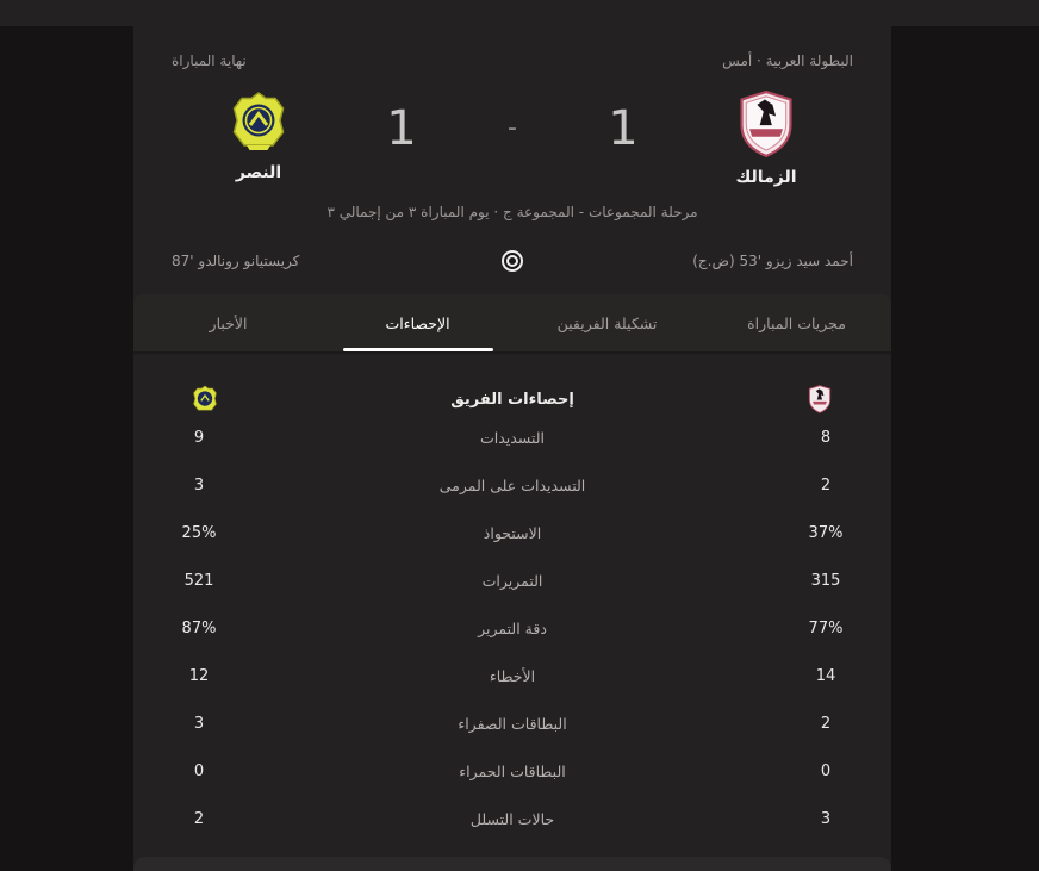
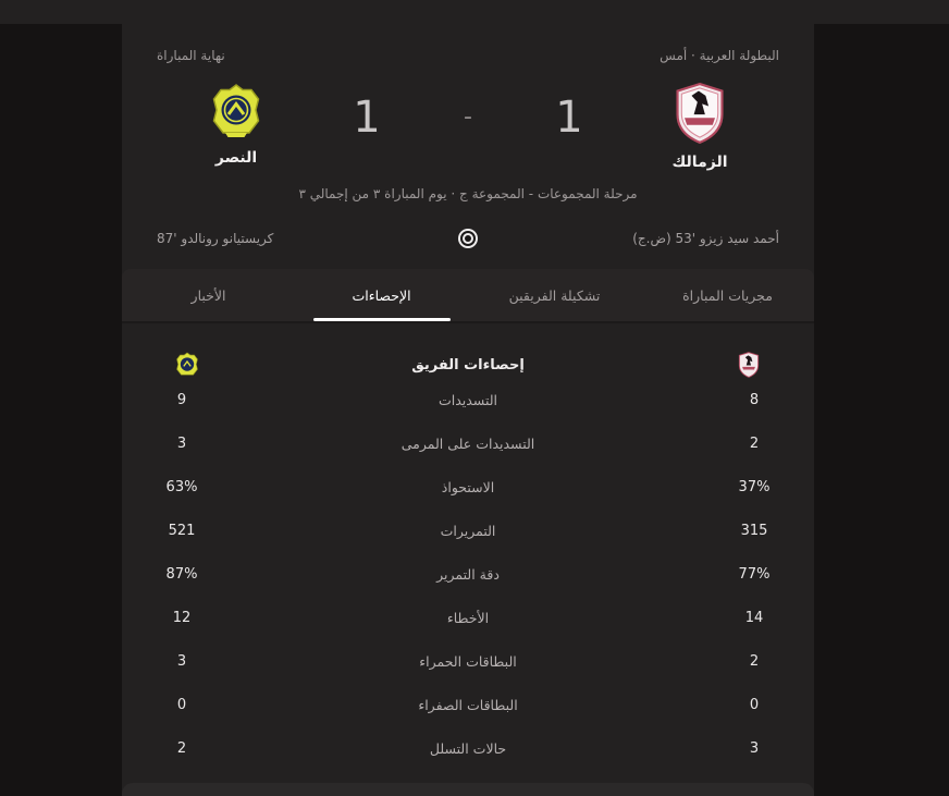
  البطولة العربية · أمس
  نهاية المباراة
  الزمالك
  1
  -
  1
  النصر
  مرحلة المجموعات - المجموعة ج · يوم المباراة ٣ من إجمالي ٣
  أحمد سيد زيزو '53 (ض.ج)
  كريستيانو رونالدو '87
  مجريات المباراة
  تشكيلة الفريقين
  الإحصاءات
  الأخبار
  إحصاءات الفريق
  8
  التسديدات
  9
  2
  التسديدات على المرمى
  3
  37%
  الاستحواذ
- 25%
+ 63%
  315
  التمريرات
  521
  77%
  دقة التمرير
  87%
  14
  الأخطاء
  12
  2
- البطاقات الصفراء
+ البطاقات الحمراء
  3
  0
- البطاقات الحمراء
+ البطاقات الصفراء
  0
  3
  حالات التسلل
  2
